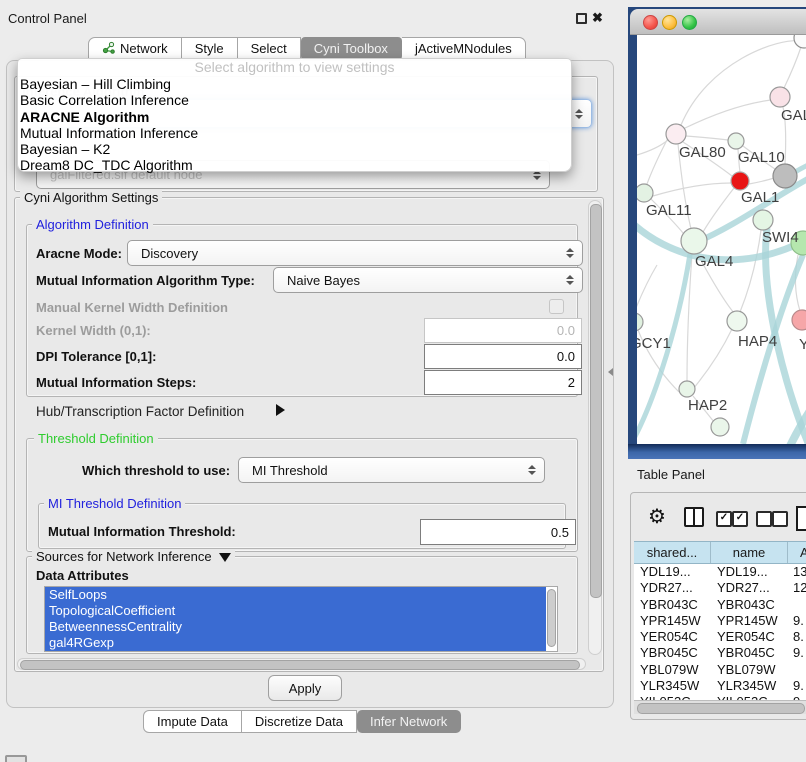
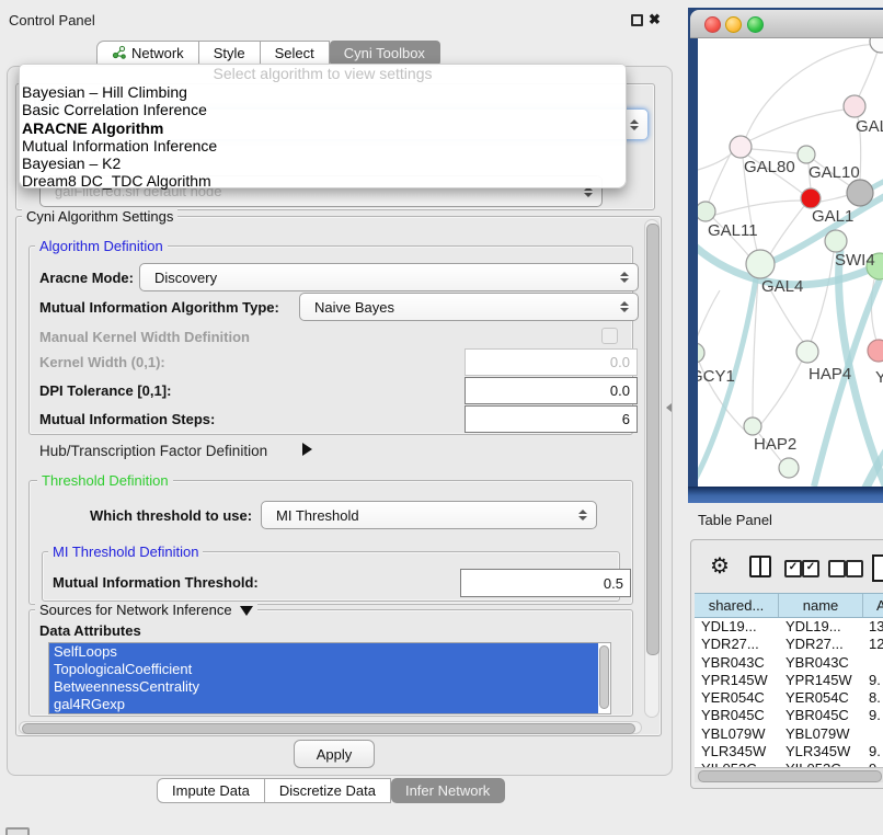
  Control Panel
  ✖
  Network
  Style
  Select
  Cyni Toolbox
- jActiveMNodules
  galFiltered.sif default node
  Select algorithm to view settings
  Bayesian – Hill Climbing
  Basic Correlation Inference
  ARACNE Algorithm
  Mutual Information Inference
  Bayesian – K2
  Dream8 DC_TDC Algorithm
  Cyni Algorithm Settings
  Algorithm Definition
  Aracne Mode:
  Discovery
  Mutual Information Algorithm Type:
  Naive Bayes
  Manual Kernel Width Definition
  Kernel Width (0,1):
  0.0
  DPI Tolerance [0,1]:
  0.0
  Mutual Information Steps:
- 2
+ 6
  Hub/Transcription Factor Definition
  Threshold Definition
  Which threshold to use:
  MI Threshold
  MI Threshold Definition
  Mutual Information Threshold:
  0.5
  Sources for Network Inference
  Data Attributes
  SelfLoops
  TopologicalCoefficient
  BetweennessCentrality
  gal4RGexp
  Apply
  Impute Data
  Discretize Data
  Infer Network
  GAL80
  GAL10
  GAL1
  GAL11
  SWI4
  GAL4
  CY1
  HAP4
  Y
  HAP2
  Table Panel
  ⚙
  ✓
  ✓
  shared...
  name
  A
  YDL19...
  YDL19...
  13
  YDR27...
  YDR27...
  12
  YBR043C
  YBR043C
  YPR145W
  YPR145W
  9.
  YER054C
  YER054C
  8.
  YBR045C
  YBR045C
  9.
  YBL079W
  YBL079W
  YLR345W
  YLR345W
  9.
